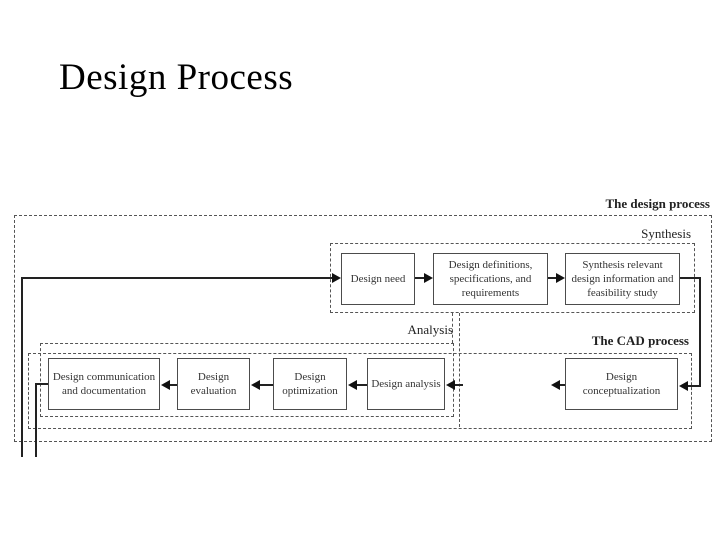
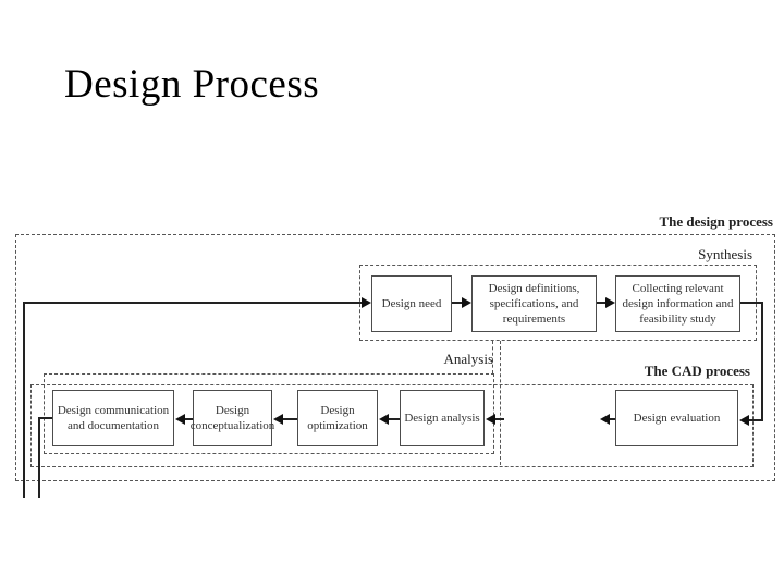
  Design Process
  The design process
  Synthesis
  Analysis
  The CAD process
  Design need
  Design definitions, specifications, and requirements
- Synthesis relevant design information and feasibility study
+ Collecting relevant design information and feasibility study
  Design communication and documentation
- Design evaluation
+ Design conceptualization
  Design optimization
  Design analysis
- Design conceptualization
+ Design evaluation
